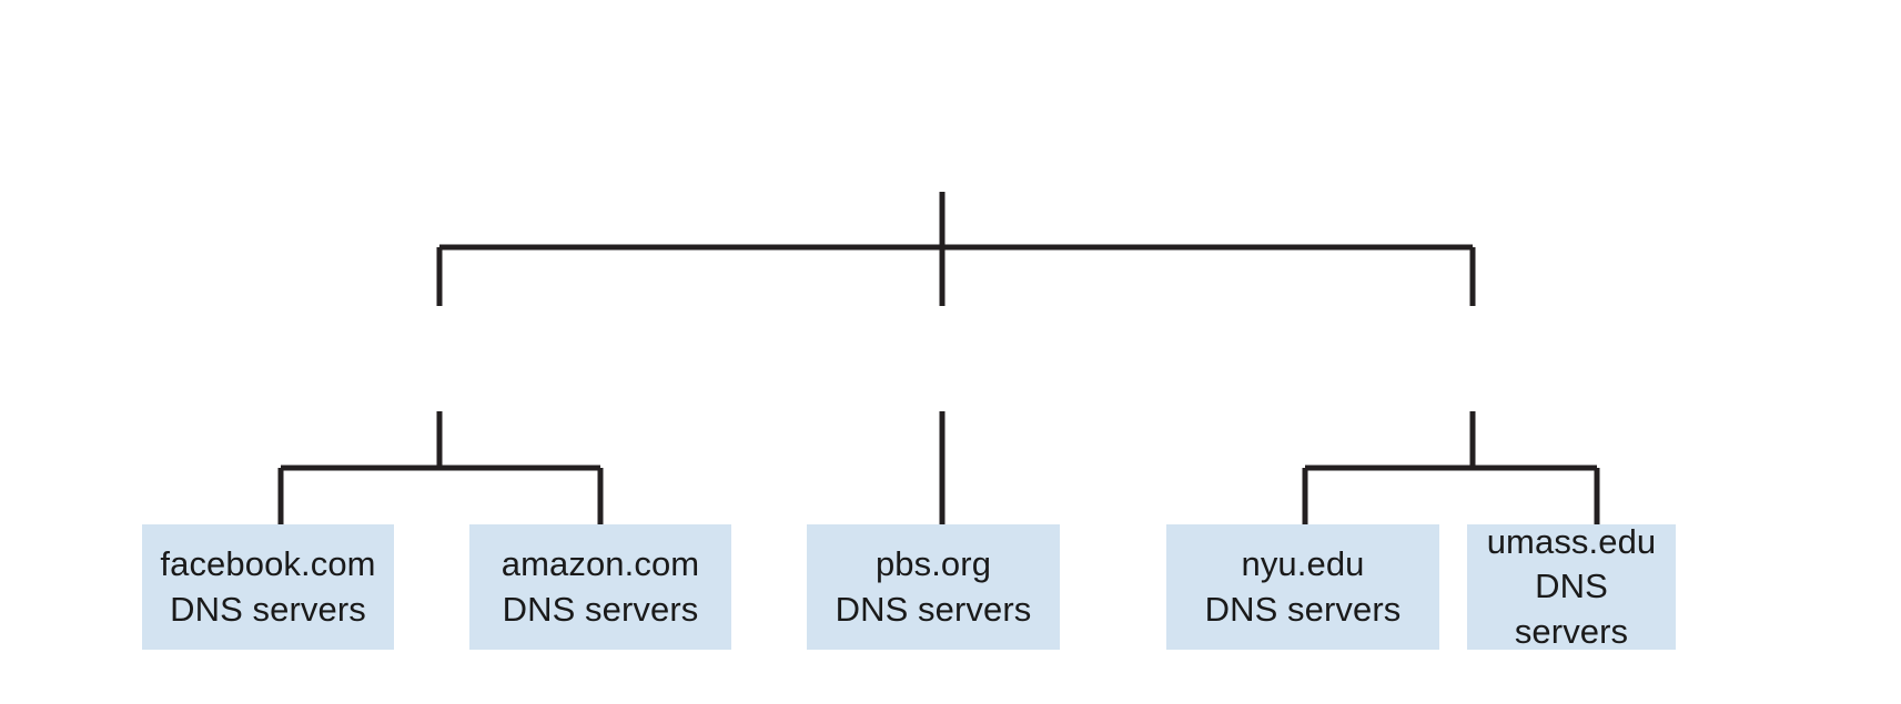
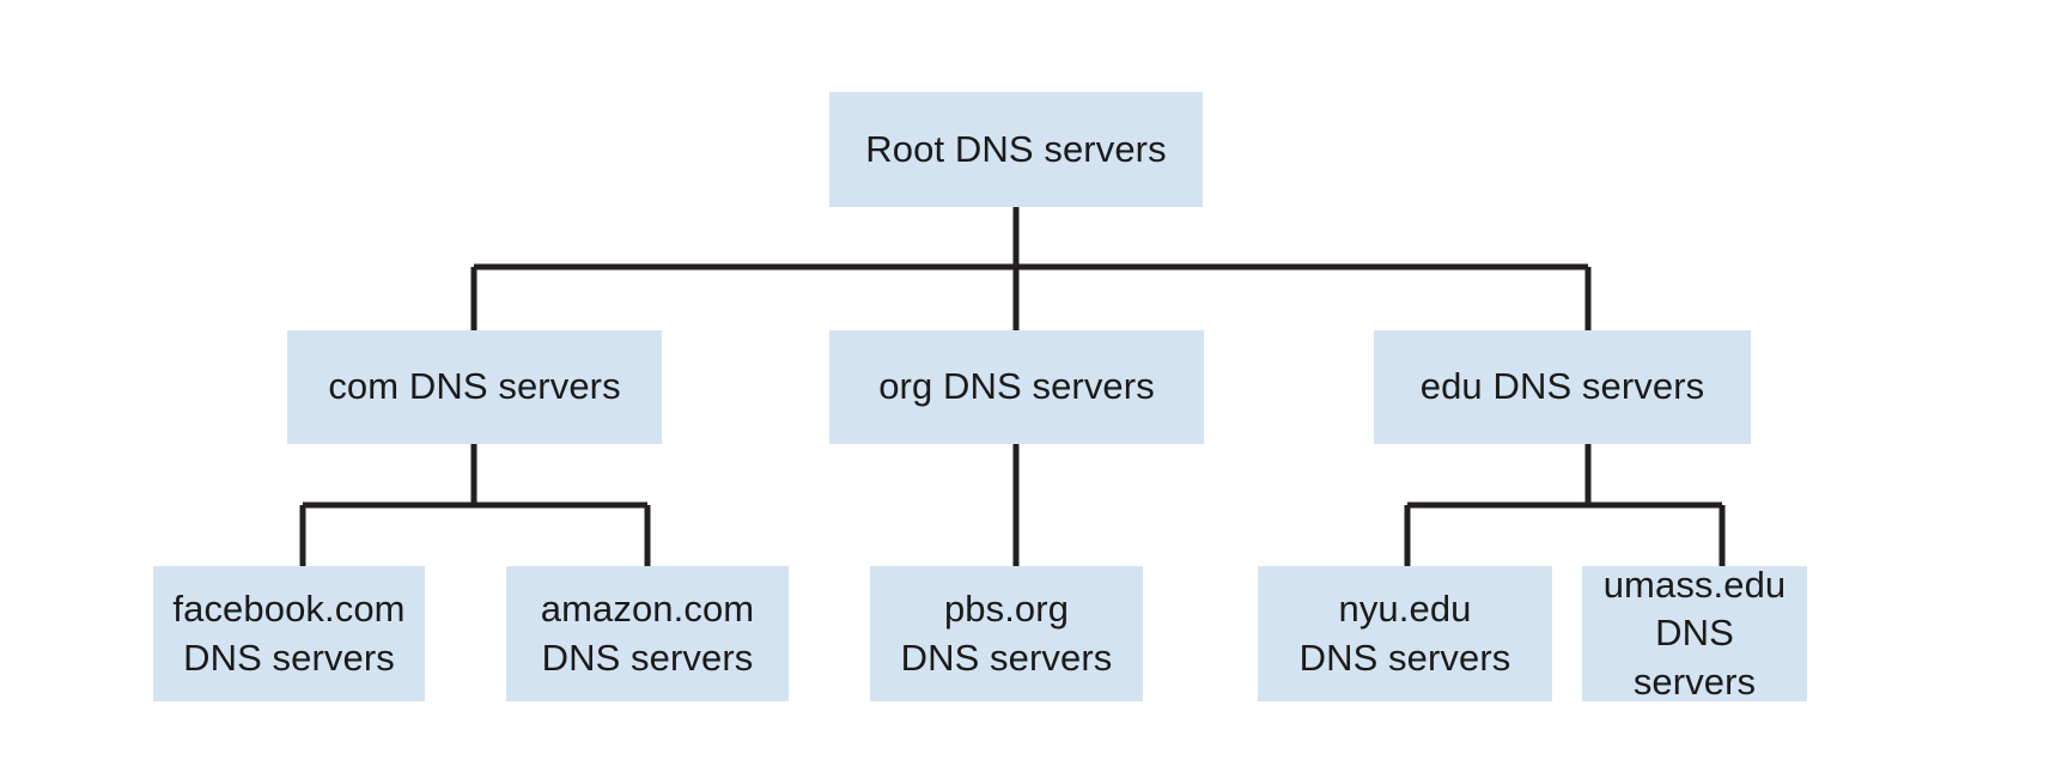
+ Root DNS servers
+ com DNS servers
+ org DNS servers
+ edu DNS servers
  facebook.com
  DNS servers
  amazon.com
  DNS servers
  pbs.org
  DNS servers
  nyu.edu
  DNS servers
  umass.edu
  DNS servers
